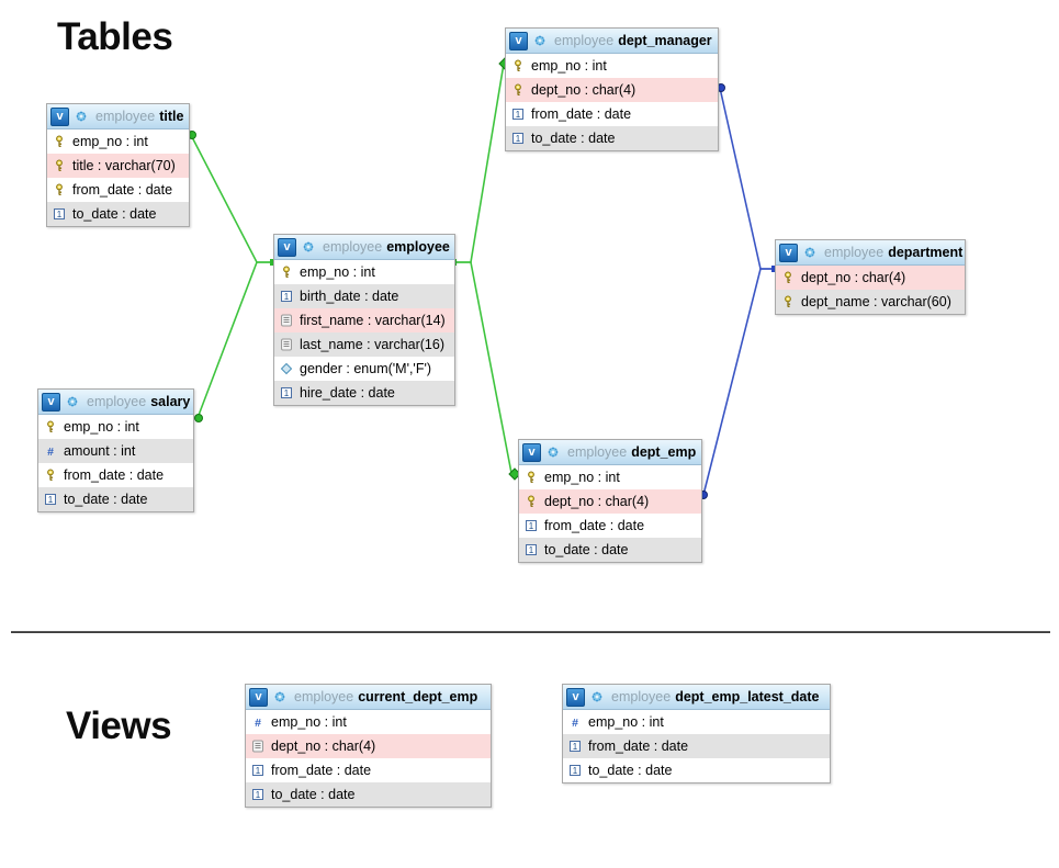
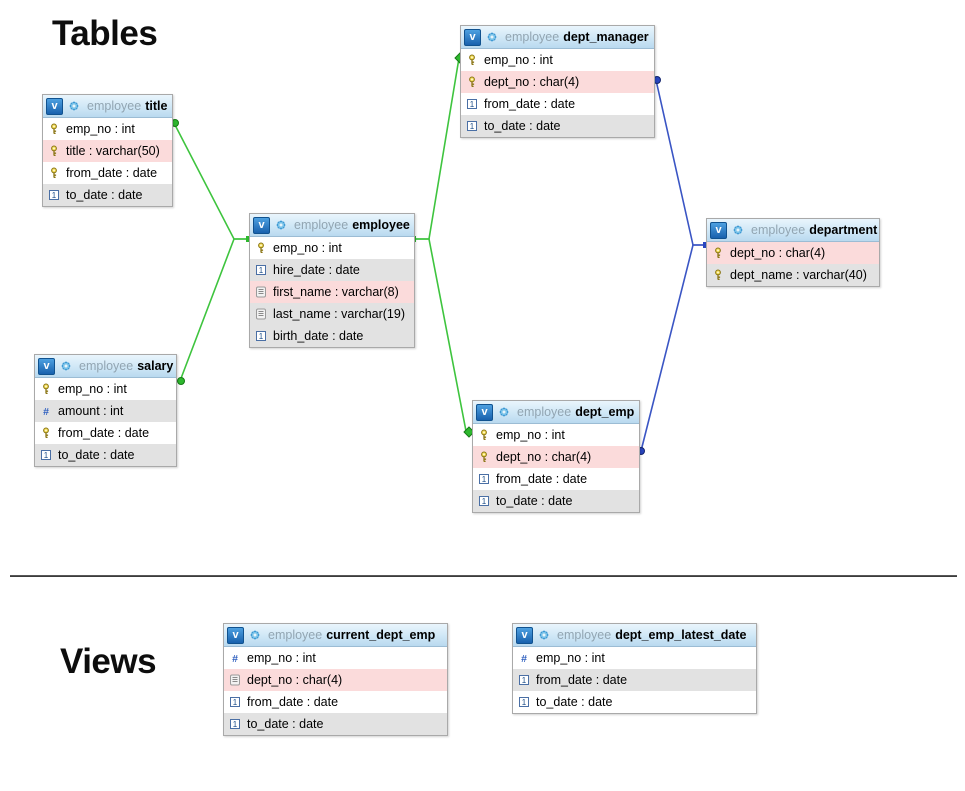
  Tables
  Views
  v
  employee
  title
  emp_no : int
- title : varchar(70)
+ title : varchar(50)
  from_date : date
  1
  to_date : date
  v
  employee
  employee
  emp_no : int
  1
- birth_date : date
+ hire_date : date
- first_name : varchar(14)
+ first_name : varchar(8)
- last_name : varchar(16)
+ last_name : varchar(19)
- gender : enum('M','F')
  1
- hire_date : date
+ birth_date : date
  v
  employee
  dept_manager
  emp_no : int
  dept_no : char(4)
  1
  from_date : date
  1
  to_date : date
  v
  employee
  department
  dept_no : char(4)
- dept_name : varchar(60)
+ dept_name : varchar(40)
  v
  employee
  salary
  emp_no : int
  #
  amount : int
  from_date : date
  1
  to_date : date
  v
  employee
  dept_emp
  emp_no : int
  dept_no : char(4)
  1
  from_date : date
  1
  to_date : date
  v
  employee
  current_dept_emp
  #
  emp_no : int
  dept_no : char(4)
  1
  from_date : date
  1
  to_date : date
  v
  employee
  dept_emp_latest_date
  #
  emp_no : int
  1
  from_date : date
  1
  to_date : date
